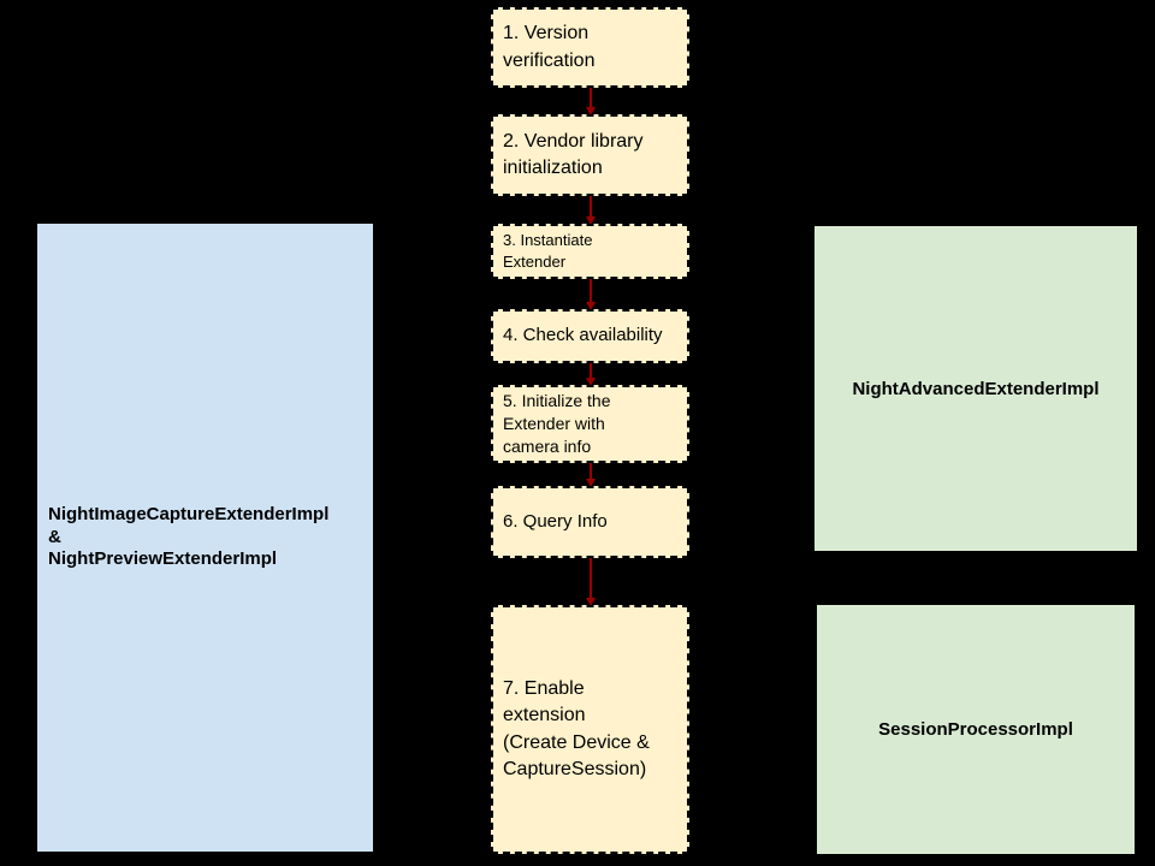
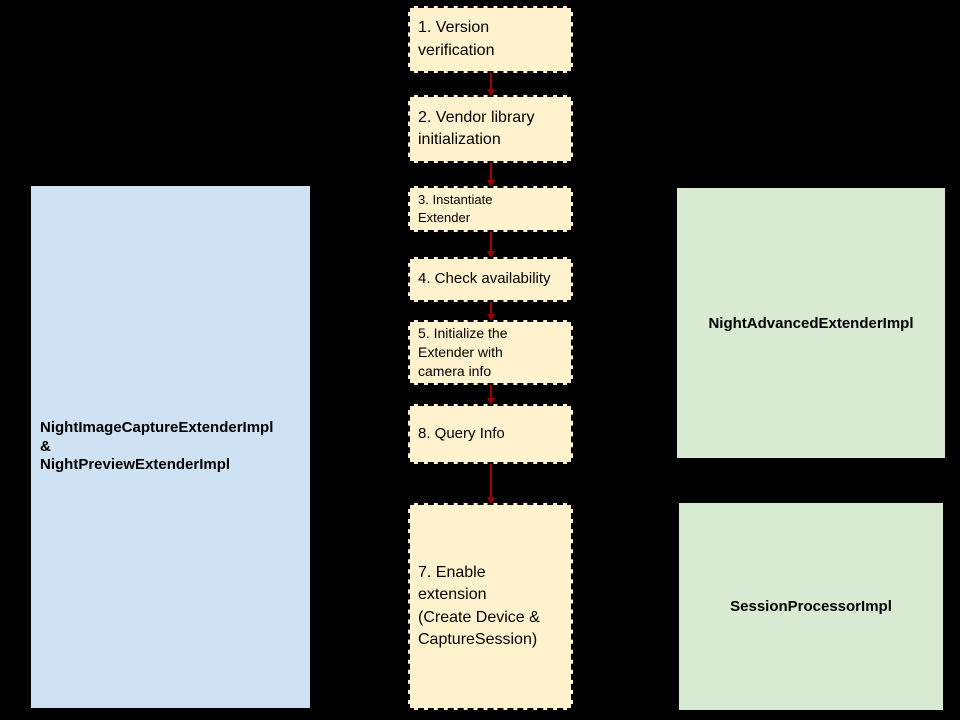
  NightImageCaptureExtenderImpl
  &
  NightPreviewExtenderImpl
  1. Version
  verification
  2. Vendor library
  initialization
  3. Instantiate
  Extender
  4. Check availability
  5. Initialize the
  Extender with
  camera info
- 6. Query Info
+ 8. Query Info
  7. Enable
  extension
  (Create Device &
  CaptureSession)
  NightAdvancedExtenderImpl
  SessionProcessorImpl
